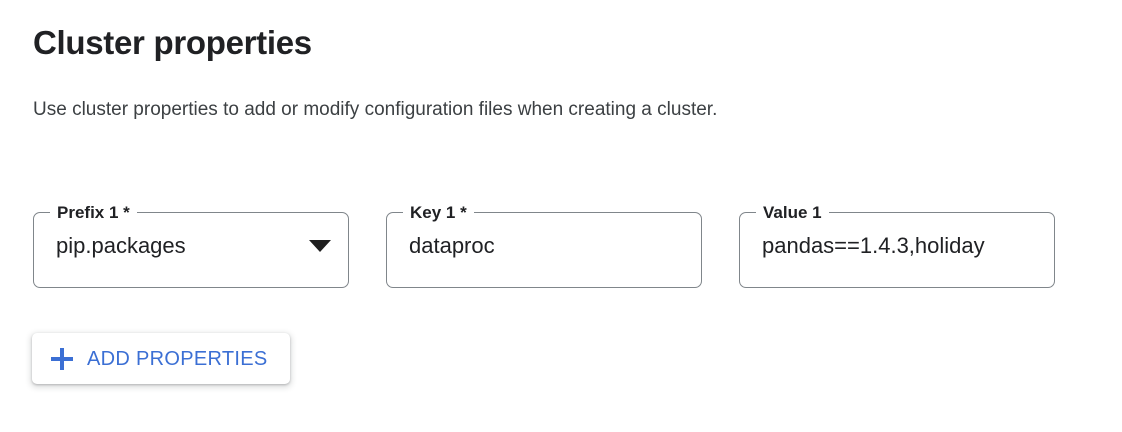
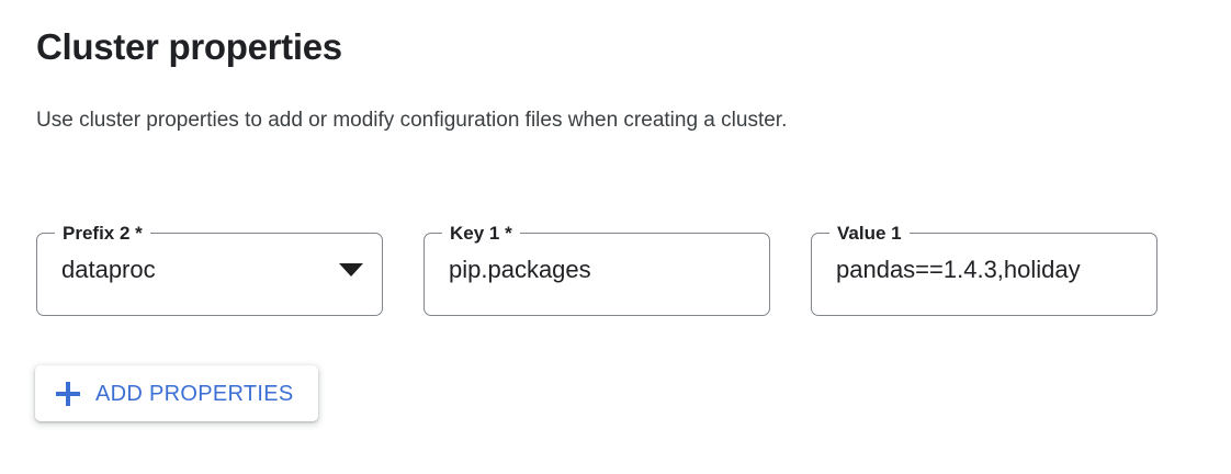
  Cluster properties
  Use cluster properties to add or modify configuration files when creating a cluster.
- Prefix 1 *
+ Prefix 2 *
- pip.packages
+ dataproc
  Key 1 *
- dataproc
+ pip.packages
  Value 1
  pandas==1.4.3,holiday
  ADD PROPERTIES
